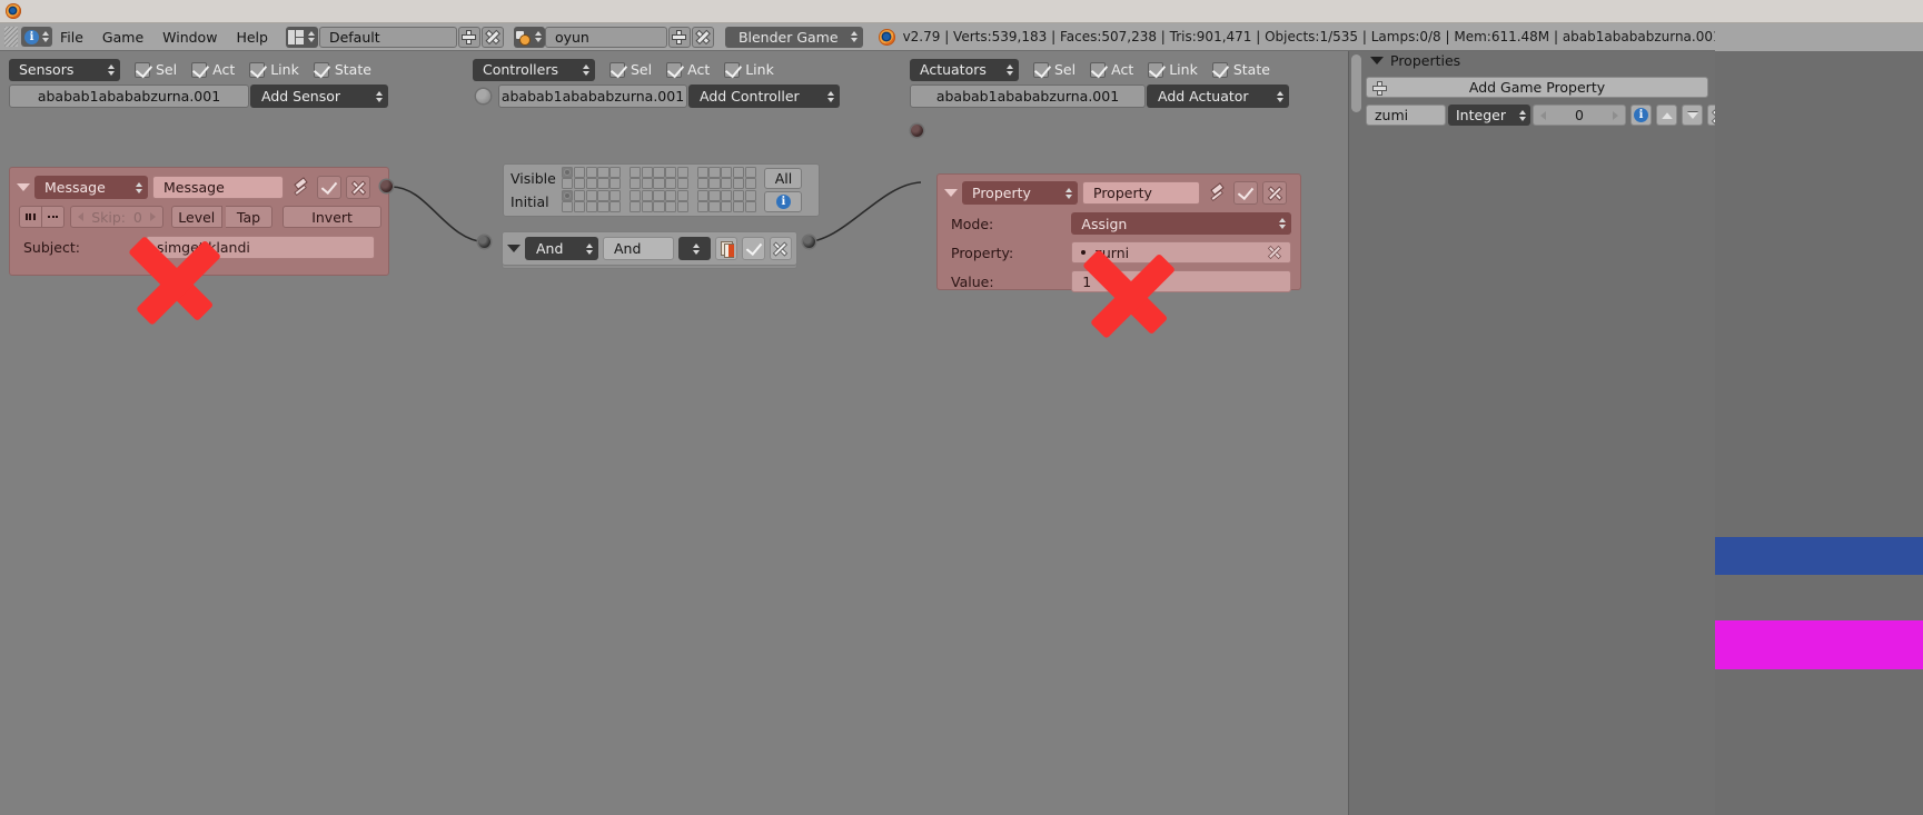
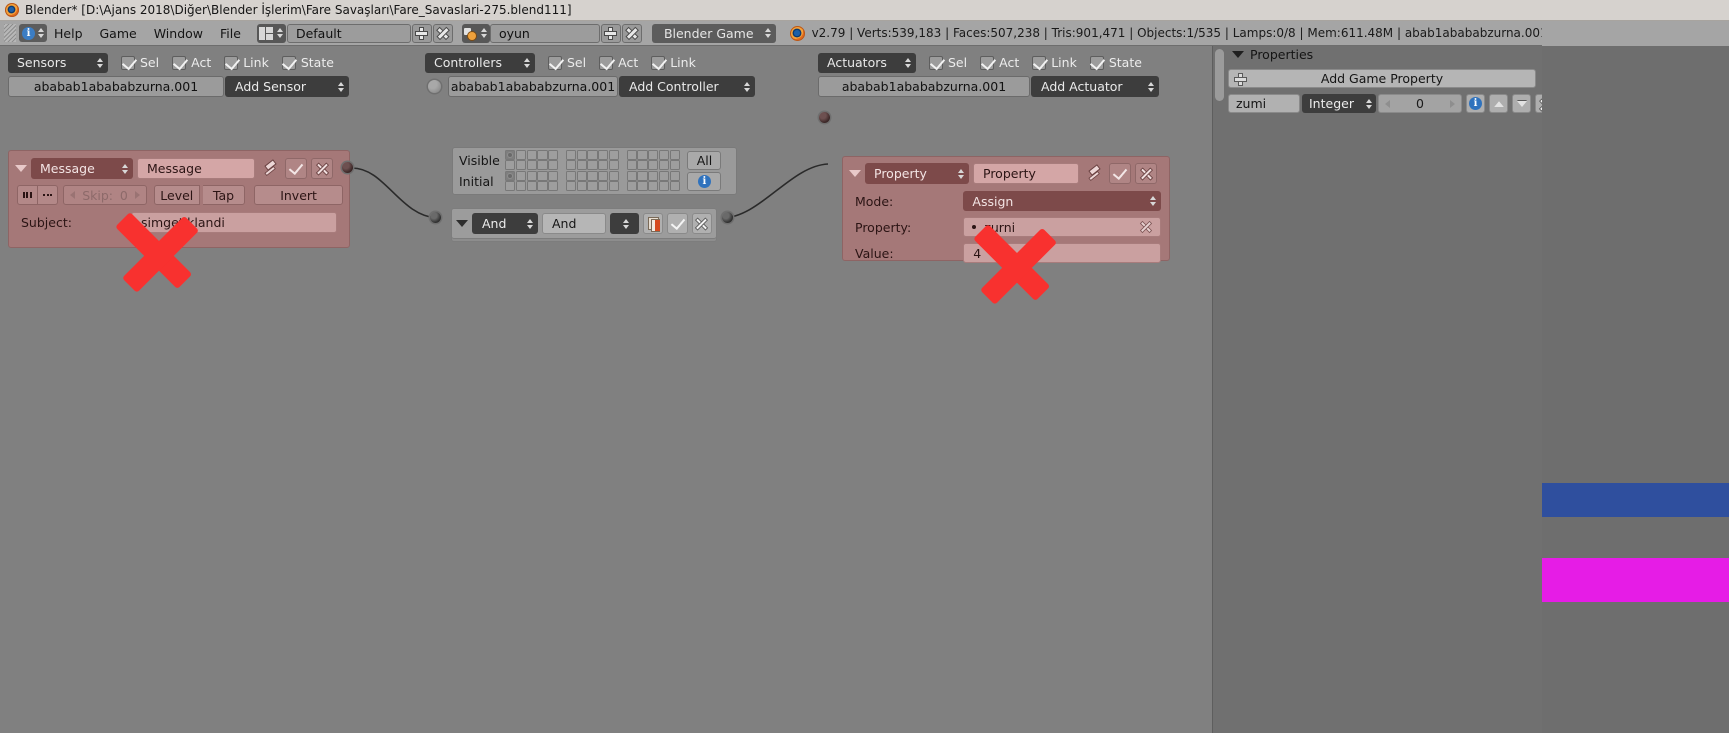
+ Blender* [D:\Ajans 2018\Diğer\Blender İşlerim\Fare Savaşları\Fare_Savaslari-275.blend111]
  i
- File
+ Help
  Game
  Window
- Help
+ File
  Default
  oyun
  Blender Game
  v2.79 | Verts:539,183 | Faces:507,238 | Tris:901,471 | Objects:1/535 | Lamps:0/8 | Mem:611.48M | abab1abababzurna.00
  Sensors
  Sel
  Act
  Link
  State
  ababab1abababzurna.001
  Add Sensor
  Message
  Message
  Skip:
  0
  Level
  Tap
  Invert
  Subject:
  simgelandi
  Controllers
  Sel
  Act
  Link
  ababab1abababzurna.001
  Add Controller
  Visible
  All
  Initial
  i
  And
  And
  Actuators
  Sel
  Act
  Link
  State
  ababab1abababzurna.001
  Add Actuator
  Property
  Property
  Mode:
  Assign
  Property:
  urni
  Value:
- 1
+ 4
  Properties
  Add Game Property
  zumi
  Integer
  0
  i
